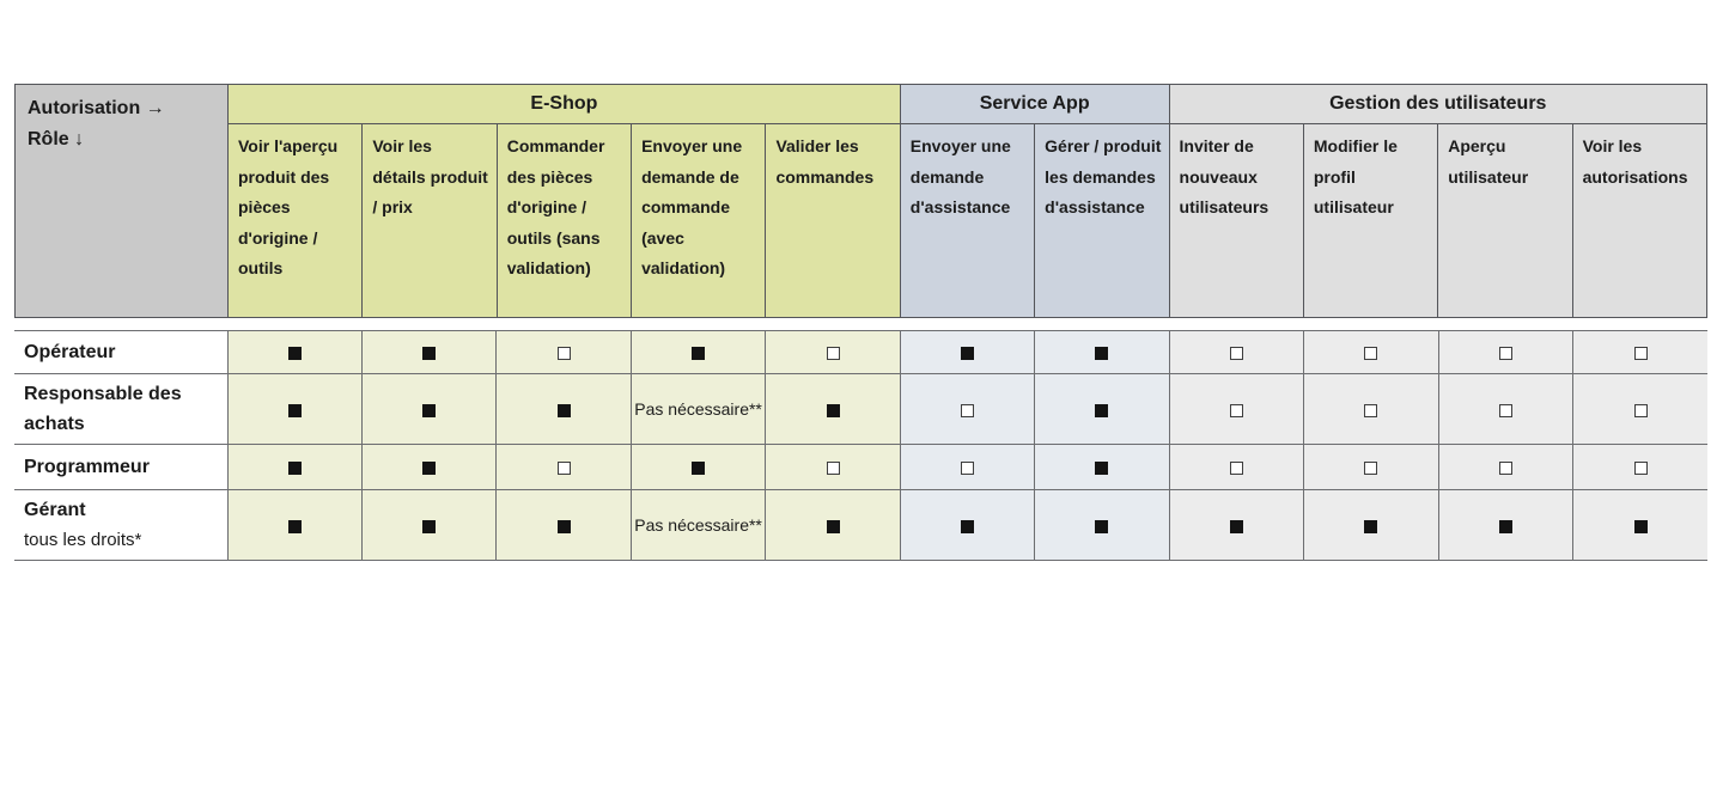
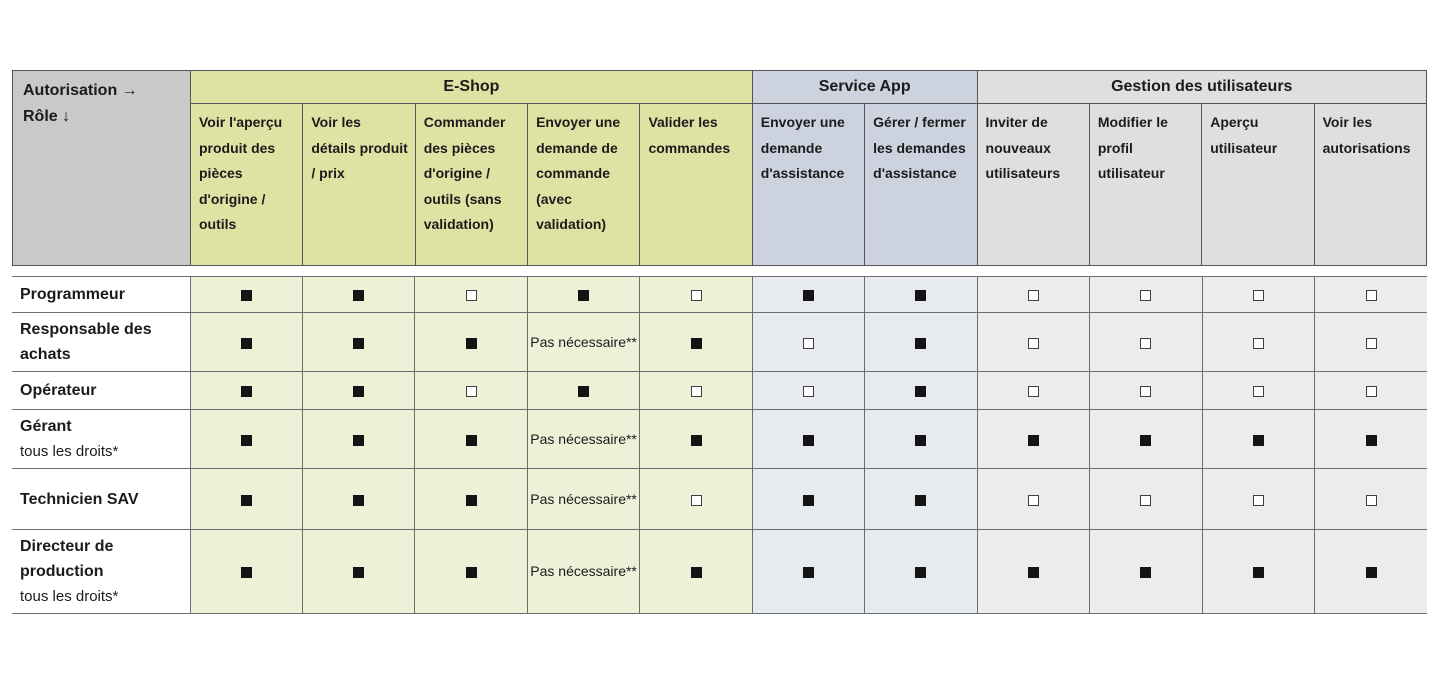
  Autorisation → Rôle ↓	E-Shop	Service App	Gestion des utilisateurs
- Voir l'aperçu produit des pièces d'origine / outils	Voir les détails produit / prix	Commander des pièces d'origine / outils (sans validation)	Envoyer une demande de commande (avec validation)	Valider les commandes	Envoyer une demande d'assistance	Gérer / produit les demandes d'assistance	Inviter de nouveaux utilisateurs	Modifier le profil utilisateur	Aperçu utilisateur	Voir les autorisations
+ Voir l'aperçu produit des pièces d'origine / outils	Voir les détails produit / prix	Commander des pièces d'origine / outils (sans validation)	Envoyer une demande de commande (avec validation)	Valider les commandes	Envoyer une demande d'assistance	Gérer / fermer les demandes d'assistance	Inviter de nouveaux utilisateurs	Modifier le profil utilisateur	Aperçu utilisateur	Voir les autorisations
- Opérateur
+ Programmeur
  Responsable des achats				Pas nécessaire**
- Programmeur
+ Opérateur
  Géranttous les droits*				Pas nécessaire**
+ Technicien SAV				Pas nécessaire**
+ Directeur de productiontous les droits*				Pas nécessaire**
